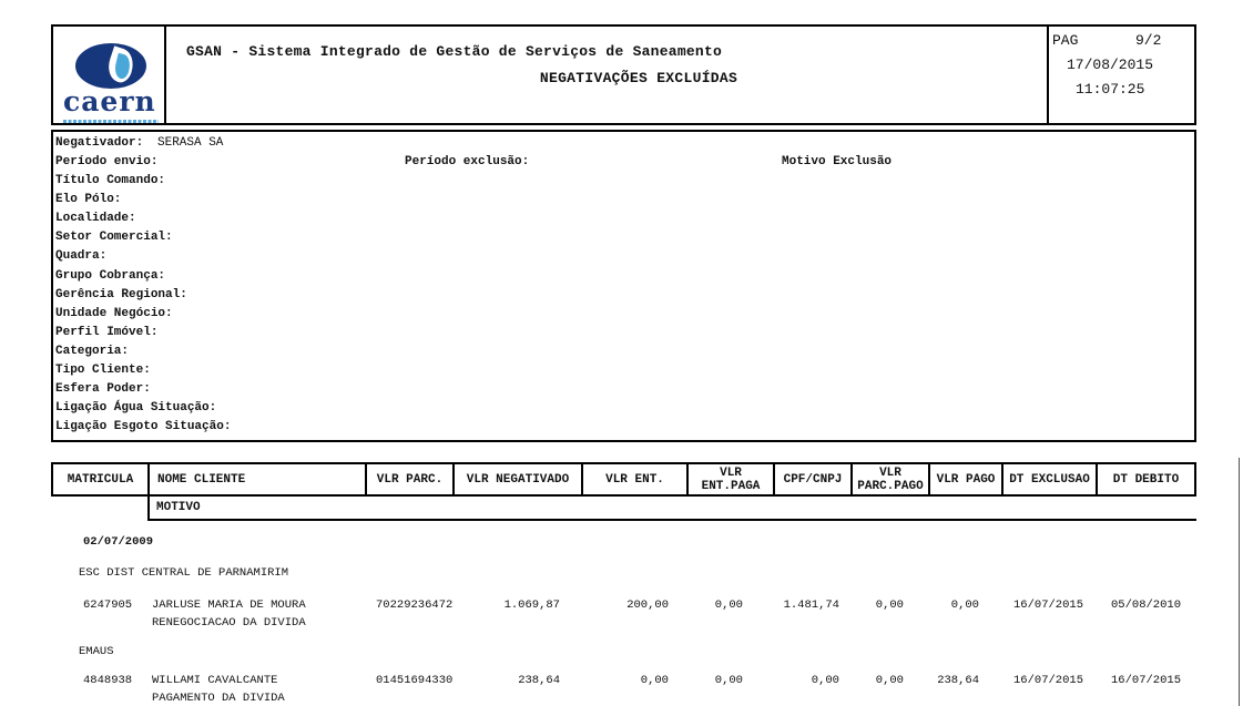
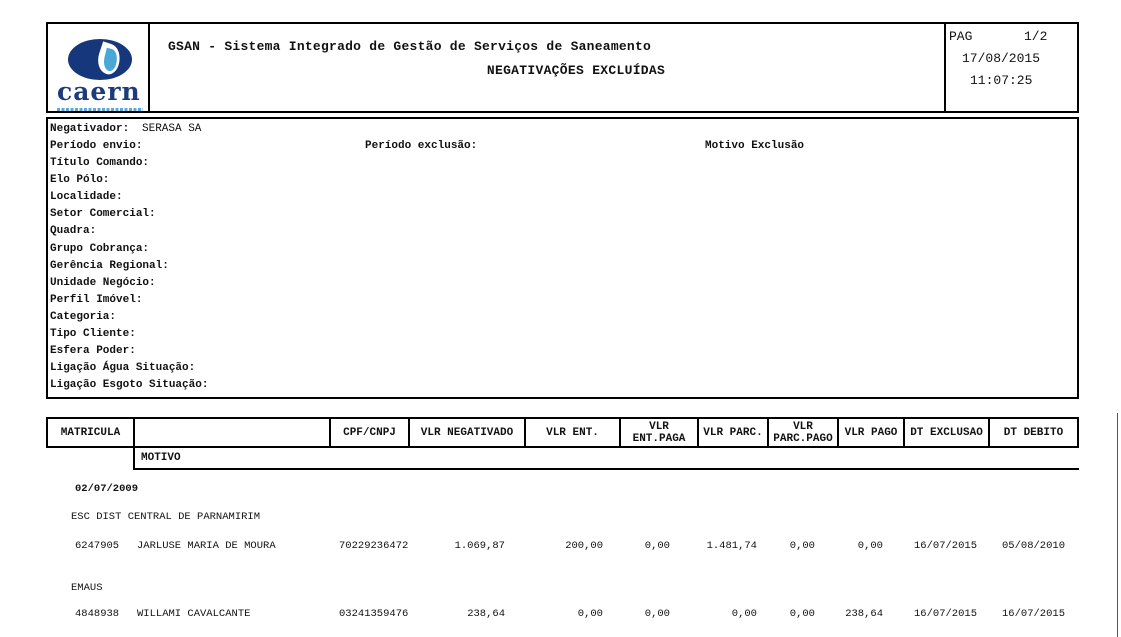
  caern
  GSAN - Sistema Integrado de Gestão de Serviços de Saneamento
  NEGATIVAÇÕES EXCLUÍDAS
  PAG
- 9/2
+ 1/2
  17/08/2015
  11:07:25
  Negativador:
  SERASA SA
  Período envio:
  Período exclusão:
  Motivo Exclusão
  Título Comando:
  Elo Pólo:
  Localidade:
  Setor Comercial:
  Quadra:
  Grupo Cobrança:
  Gerência Regional:
  Unidade Negócio:
  Perfil Imóvel:
  Categoria:
  Tipo Cliente:
  Esfera Poder:
  Ligação Água Situação:
  Ligação Esgoto Situação:
  MATRICULA
- NOME CLIENTE
- VLR PARC.
+ CPF/CNPJ
  VLR NEGATIVADO
  VLR ENT.
  VLR
  ENT.PAGA
- CPF/CNPJ
+ VLR PARC.
  VLR
  PARC.PAGO
  VLR PAGO
  DT EXCLUSAO
  DT DEBITO
  MOTIVO
  02/07/2009
  ESC DIST CENTRAL DE PARNAMIRIM
  6247905
  JARLUSE MARIA DE MOURA
  70229236472
  1.069,87
  200,00
  0,00
  1.481,74
  0,00
  0,00
  16/07/2015
  05/08/2010
- RENEGOCIACAO DA DIVIDA
  EMAUS
  4848938
  WILLAMI CAVALCANTE
- 01451694330
+ 03241359476
  238,64
  0,00
  0,00
  0,00
  0,00
  238,64
  16/07/2015
  16/07/2015
- PAGAMENTO DA DIVIDA
